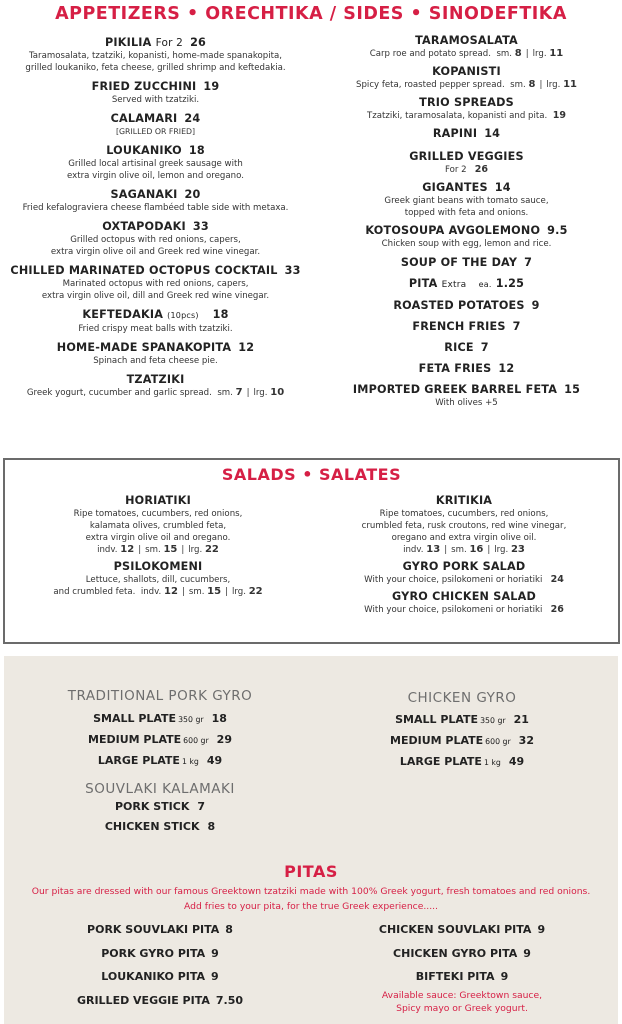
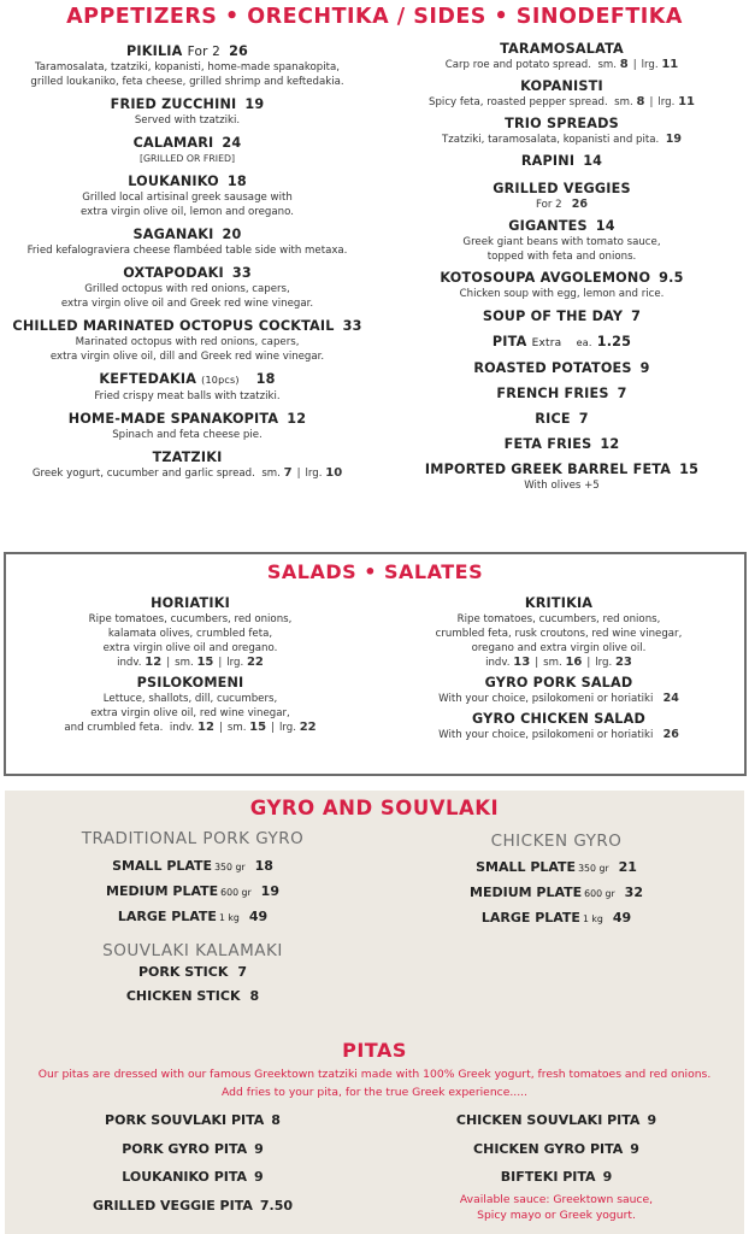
  APPETIZERS • ORECHTIKA / SIDES • SINODEFTIKA
  PIKILIA For 2 26
  Taramosalata, tzatziki, kopanisti, home-made spanakopita,
  grilled loukaniko, feta cheese, grilled shrimp and keftedakia.
  FRIED ZUCCHINI 19
  Served with tzatziki.
  CALAMARI 24
  [GRILLED OR FRIED]
  LOUKANIKO 18
  Grilled local artisinal greek sausage with
  extra virgin olive oil, lemon and oregano.
  SAGANAKI 20
  Fried kefalograviera cheese flambéed table side with metaxa.
  OXTAPODAKI 33
  Grilled octopus with red onions, capers,
  extra virgin olive oil and Greek red wine vinegar.
  CHILLED MARINATED OCTOPUS COCKTAIL 33
  Marinated octopus with red onions, capers,
  extra virgin olive oil, dill and Greek red wine vinegar.
  KEFTEDAKIA (10pcs) 18
  Fried crispy meat balls with tzatziki.
  HOME-MADE SPANAKOPITA 12
  Spinach and feta cheese pie.
  TZATZIKI
  Greek yogurt, cucumber and garlic spread. sm. 7 | lrg. 10
  TARAMOSALATA
  Carp roe and potato spread. sm. 8 | lrg. 11
  KOPANISTI
  Spicy feta, roasted pepper spread. sm. 8 | lrg. 11
  TRIO SPREADS
  Tzatziki, taramosalata, kopanisti and pita. 19
  RAPINI 14
  GRILLED VEGGIES
  For 2 26
  GIGANTES 14
  Greek giant beans with tomato sauce,
  topped with feta and onions.
  KOTOSOUPA AVGOLEMONO 9.5
  Chicken soup with egg, lemon and rice.
  SOUP OF THE DAY 7
  PITA Extra ea. 1.25
  ROASTED POTATOES 9
  FRENCH FRIES 7
  RICE 7
  FETA FRIES 12
  IMPORTED GREEK BARREL FETA 15
  With olives +5
  SALADS • SALATES
  HORIATIKI
  Ripe tomatoes, cucumbers, red onions,
  kalamata olives, crumbled feta,
  extra virgin olive oil and oregano.
  indv. 12 | sm. 15 | lrg. 22
  PSILOKOMENI
  Lettuce, shallots, dill, cucumbers,
+ extra virgin olive oil, red wine vinegar,
  and crumbled feta. indv. 12 | sm. 15 | lrg. 22
  KRITIKIA
  Ripe tomatoes, cucumbers, red onions,
  crumbled feta, rusk croutons, red wine vinegar,
  oregano and extra virgin olive oil.
  indv. 13 | sm. 16 | lrg. 23
  GYRO PORK SALAD
  With your choice, psilokomeni or horiatiki 24
  GYRO CHICKEN SALAD
  With your choice, psilokomeni or horiatiki 26
+ GYRO AND SOUVLAKI
  TRADITIONAL PORK GYRO
  SMALL PLATE 350 gr 18
- MEDIUM PLATE 600 gr 29
+ MEDIUM PLATE 600 gr 19
  LARGE PLATE 1 kg 49
  SOUVLAKI KALAMAKI
  PORK STICK 7
  CHICKEN STICK 8
  CHICKEN GYRO
  SMALL PLATE 350 gr 21
  MEDIUM PLATE 600 gr 32
  LARGE PLATE 1 kg 49
  PITAS
  Our pitas are dressed with our famous Greektown tzatziki made with 100% Greek yogurt, fresh tomatoes and red onions.
  Add fries to your pita, for the true Greek experience.....
  PORK SOUVLAKI PITA 8
  PORK GYRO PITA 9
  LOUKANIKO PITA 9
  GRILLED VEGGIE PITA 7.50
  CHICKEN SOUVLAKI PITA 9
  CHICKEN GYRO PITA 9
  BIFTEKI PITA 9
  Available sauce: Greektown sauce,
  Spicy mayo or Greek yogurt.
